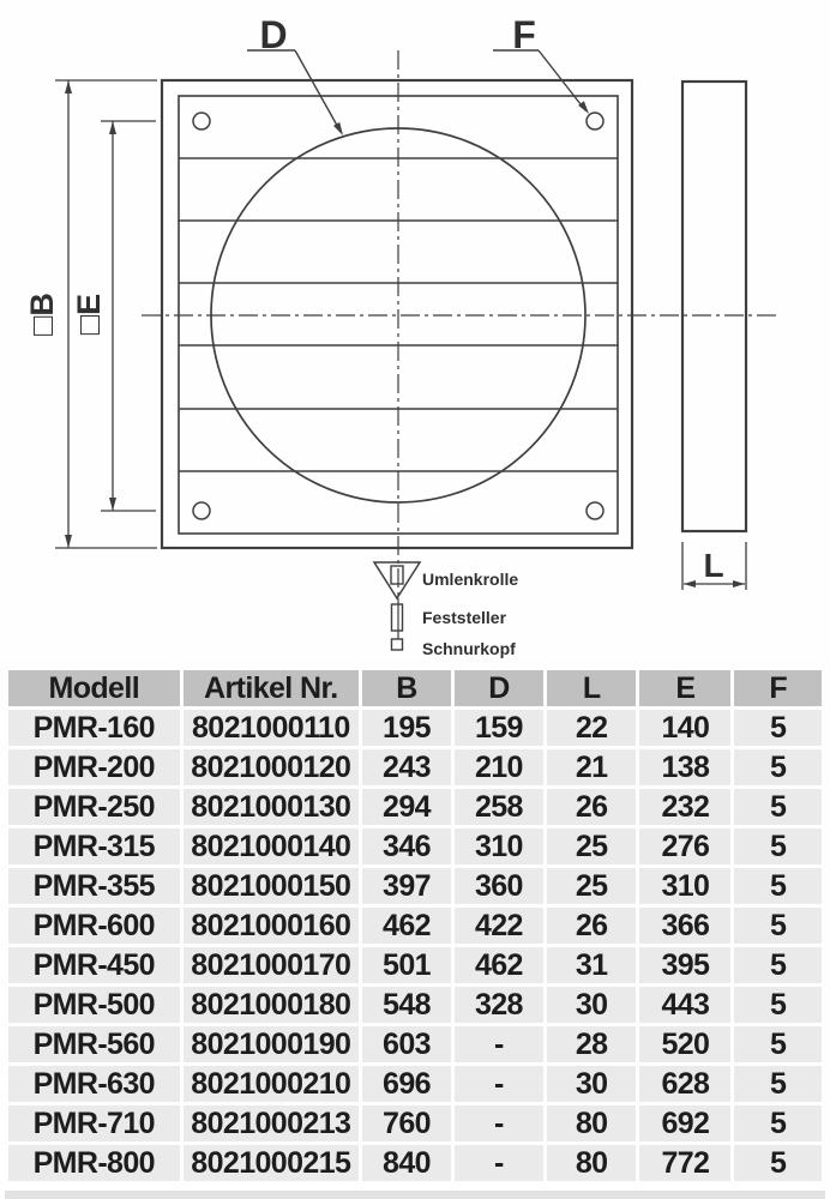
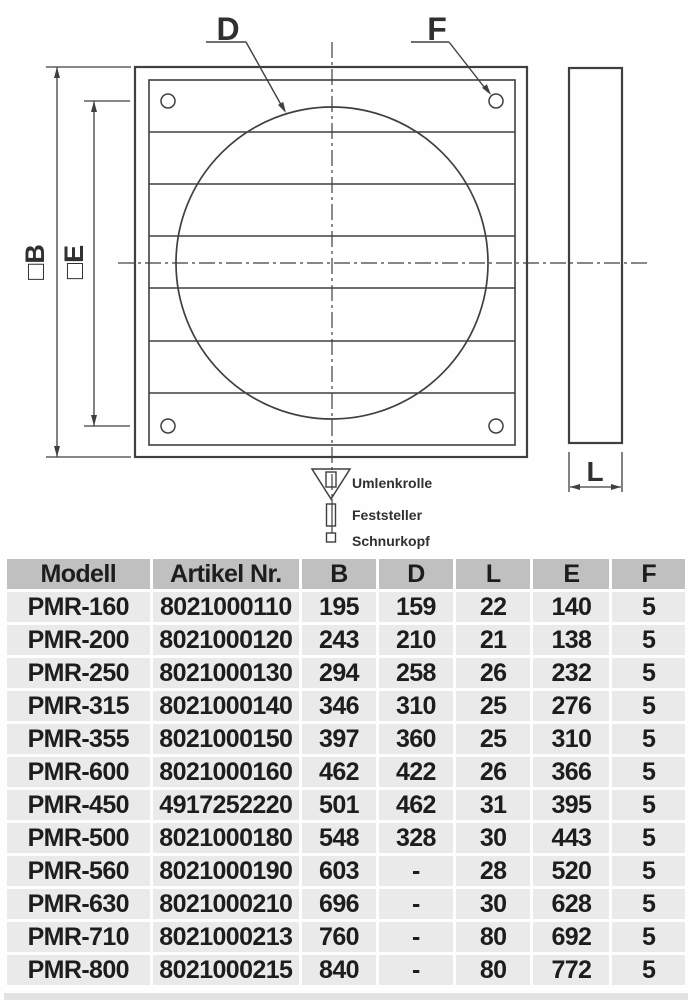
  D
  F
  L
  Umlenkrolle
  Feststeller
  Schnurkopf
  Modell	Artikel Nr.	B	D	L	E	F
  PMR-160	8021000110	195	159	22	140	5
  PMR-200	8021000120	243	210	21	138	5
  PMR-250	8021000130	294	258	26	232	5
  PMR-315	8021000140	346	310	25	276	5
  PMR-355	8021000150	397	360	25	310	5
  PMR-600	8021000160	462	422	26	366	5
- PMR-450	8021000170	501	462	31	395	5
+ PMR-450	4917252220	501	462	31	395	5
  PMR-500	8021000180	548	328	30	443	5
  PMR-560	8021000190	603	-	28	520	5
  PMR-630	8021000210	696	-	30	628	5
  PMR-710	8021000213	760	-	80	692	5
  PMR-800	8021000215	840	-	80	772	5
